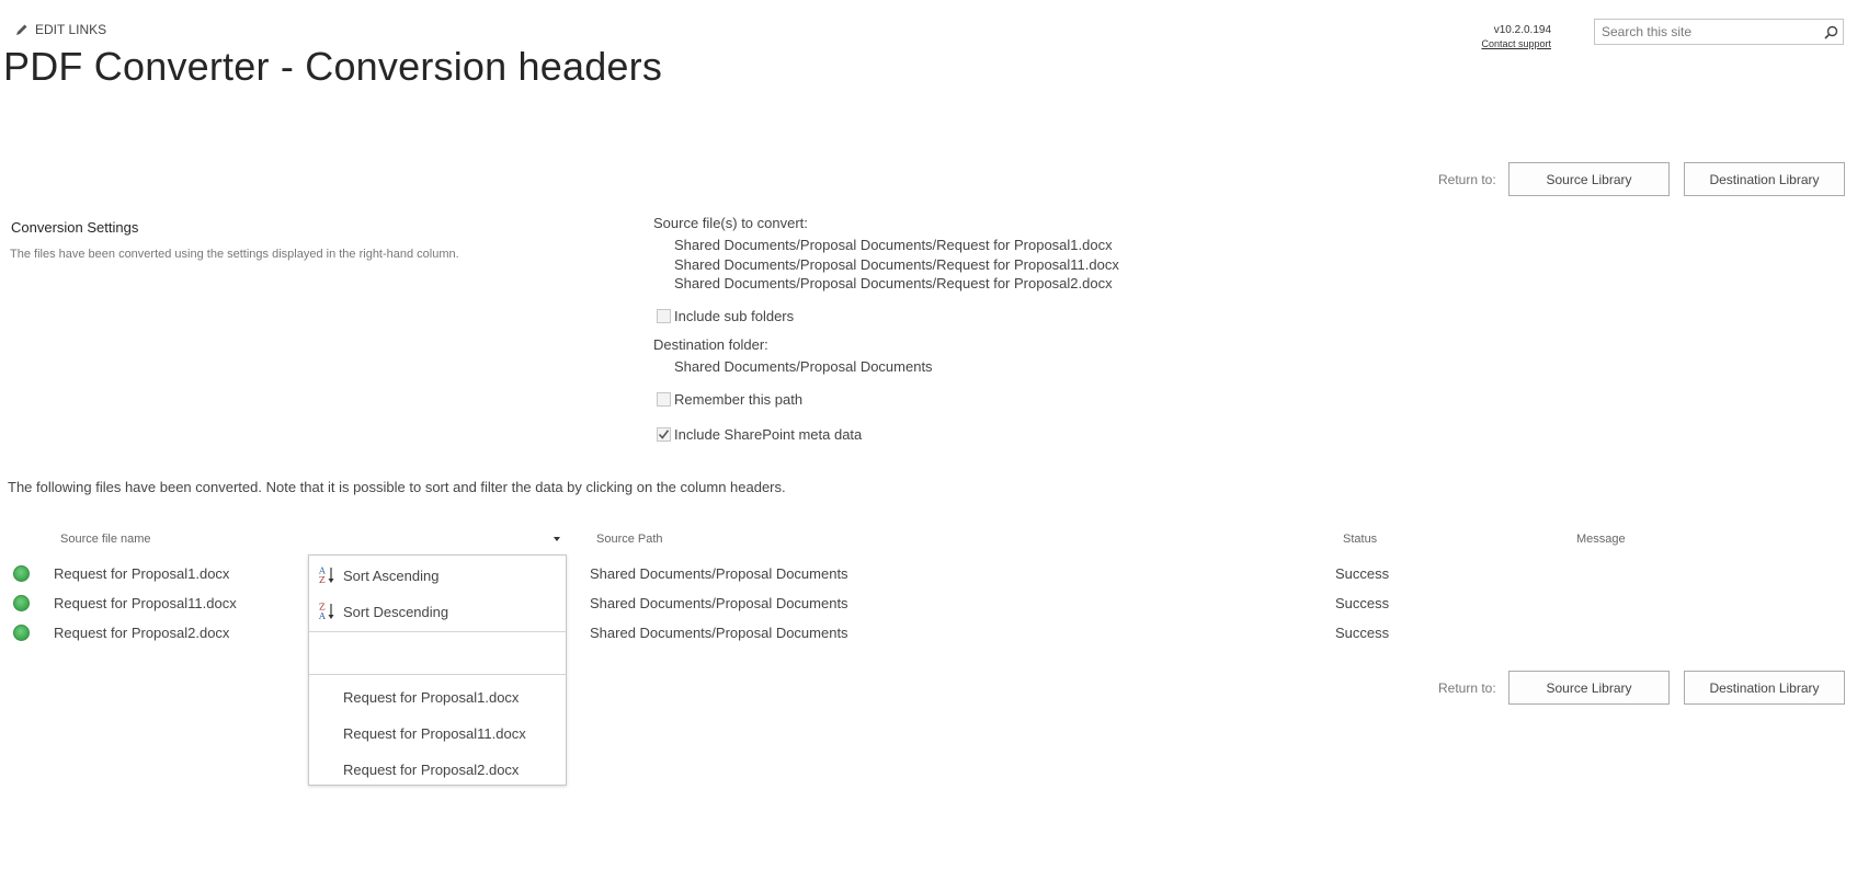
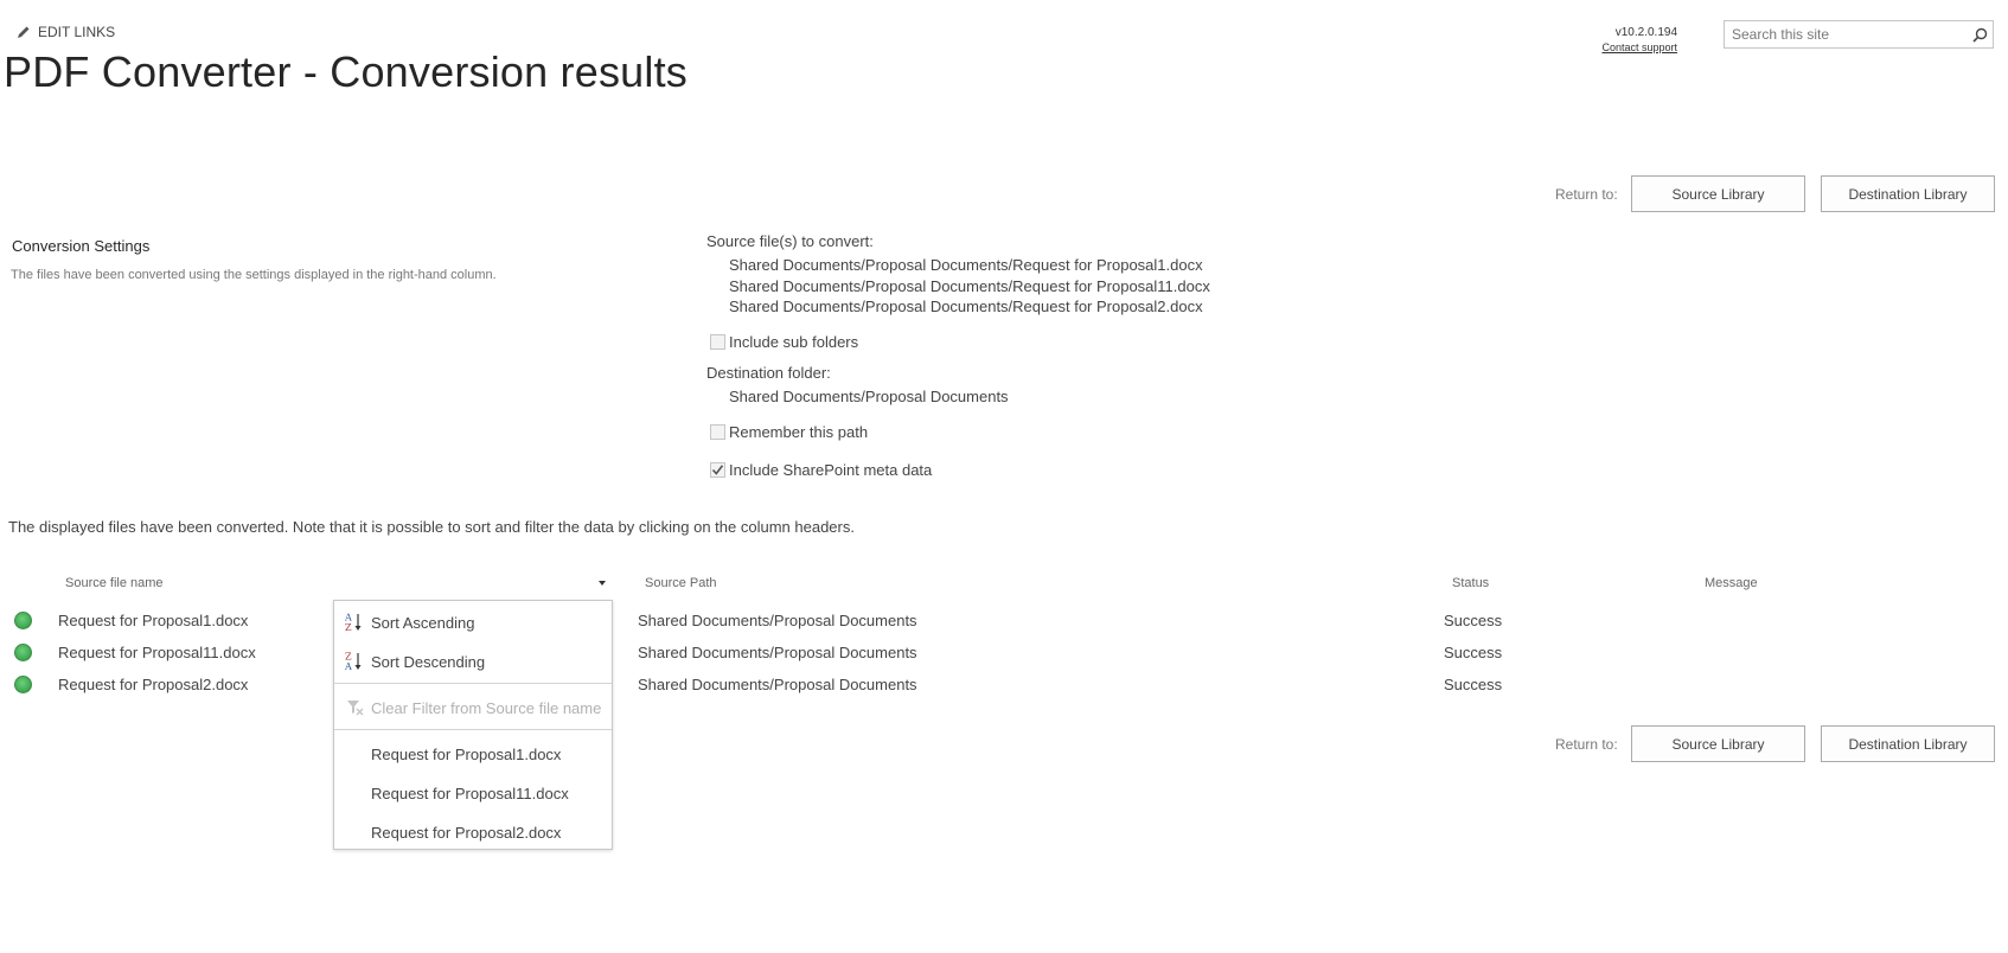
  EDIT LINKS
- PDF Converter - Conversion headers
+ PDF Converter - Conversion results
  v10.2.0.194
  Contact support
  Search this site
  Return to:
  Source Library
  Destination Library
  Conversion Settings
  The files have been converted using the settings displayed in the right-hand column.
  Source file(s) to convert:
  Shared Documents/Proposal Documents/Request for Proposal1.docx
  Shared Documents/Proposal Documents/Request for Proposal11.docx
  Shared Documents/Proposal Documents/Request for Proposal2.docx
  Include sub folders
  Destination folder:
  Shared Documents/Proposal Documents
  Remember this path
  Include SharePoint meta data
- The following files have been converted. Note that it is possible to sort and filter the data by clicking on the column headers.
+ The displayed files have been converted. Note that it is possible to sort and filter the data by clicking on the column headers.
  Source file name
  Source Path
  Status
  Message
  Request for Proposal1.docx
  Shared Documents/Proposal Documents
  Success
  Request for Proposal11.docx
  Shared Documents/Proposal Documents
  Success
  Request for Proposal2.docx
  Shared Documents/Proposal Documents
  Success
  Return to:
  Source Library
  Destination Library
  A
  Z
  Sort Ascending
  Z
  A
  Sort Descending
+ Clear Filter from Source file name
  Request for Proposal1.docx
  Request for Proposal11.docx
  Request for Proposal2.docx
